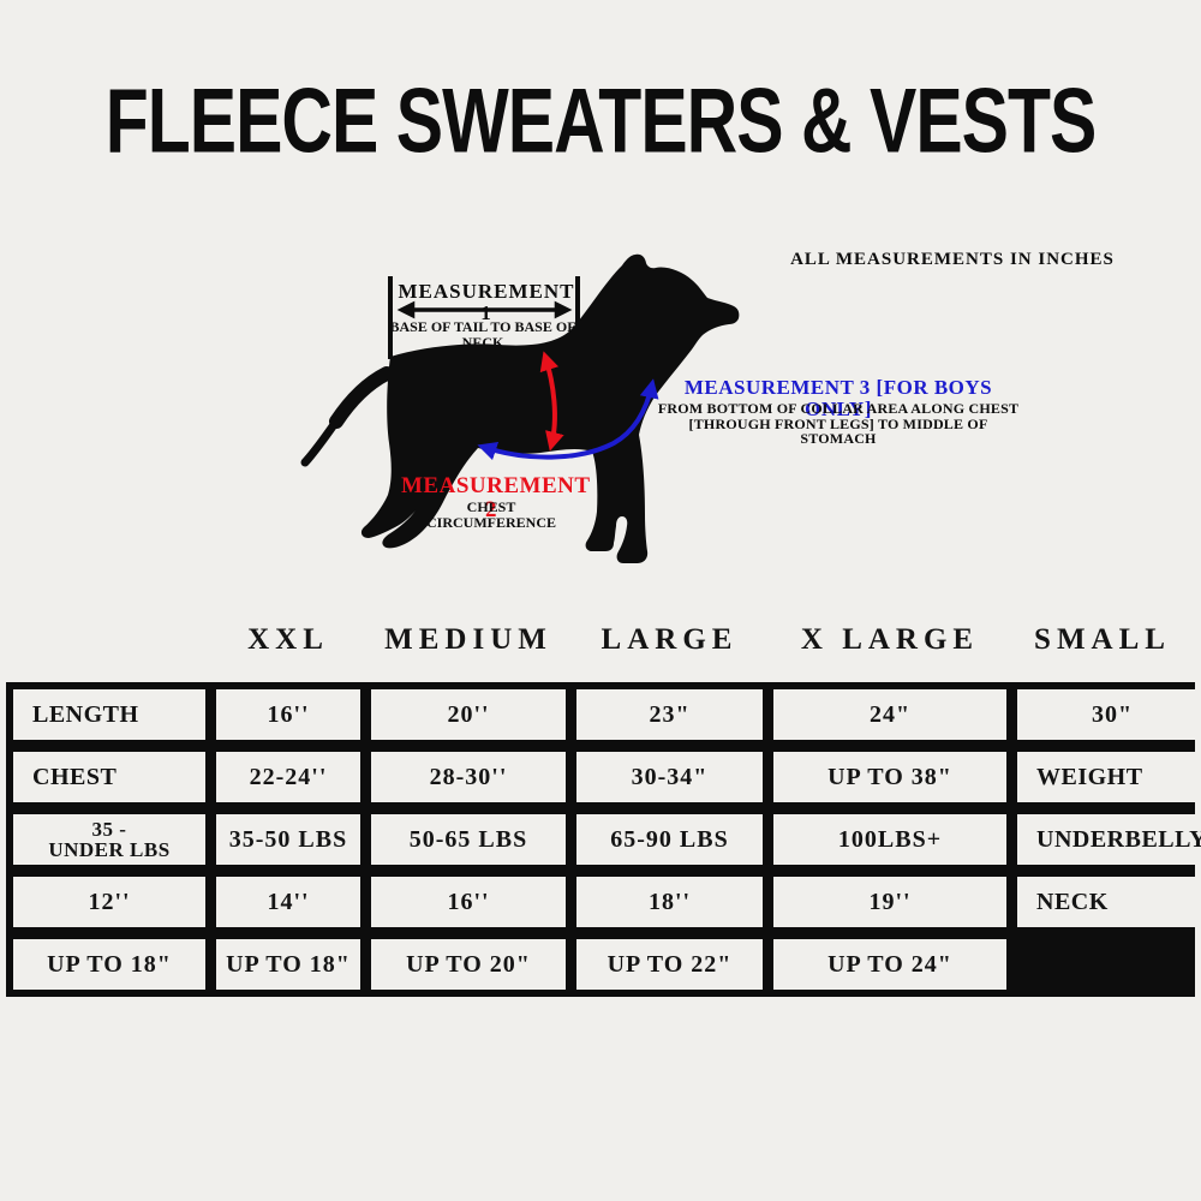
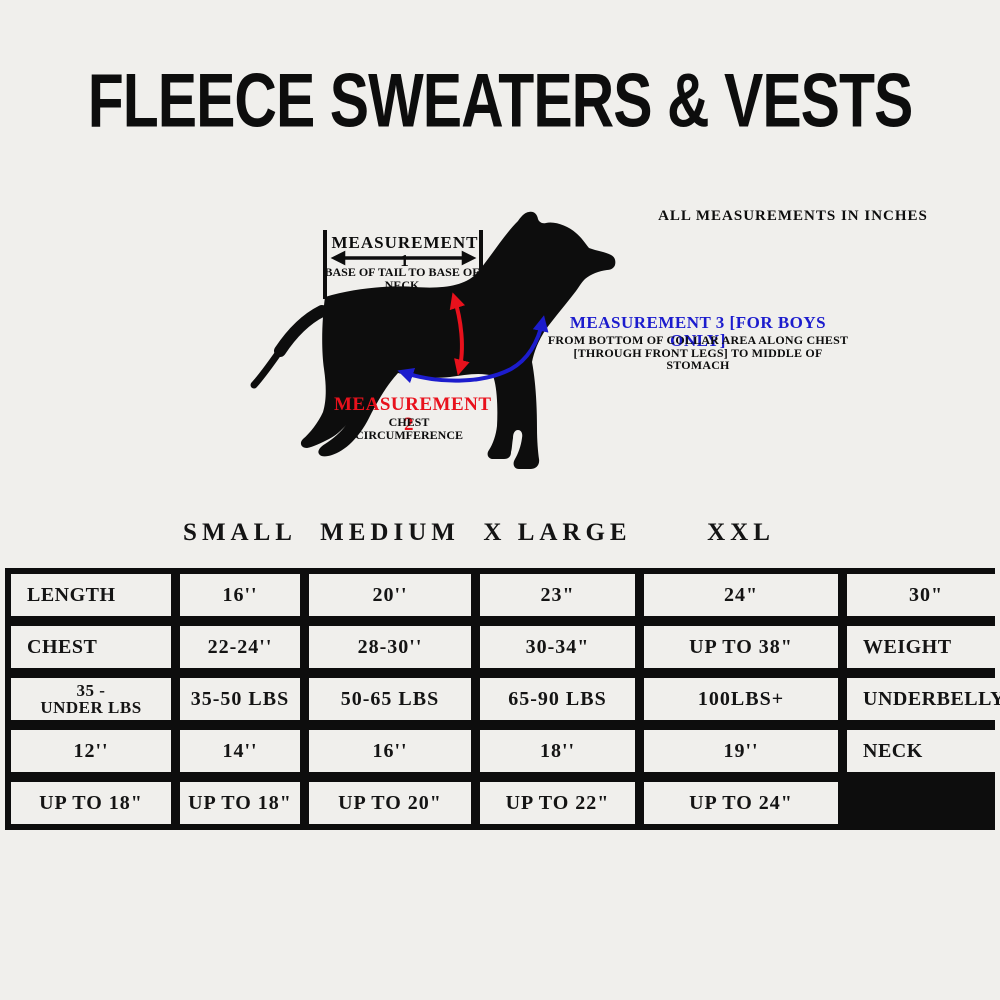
  FLEECE SWEATERS & VESTS
  ALL MEASUREMENTS IN INCHES
  MEASUREMENT 1
  BASE OF TAIL TO BASE OF NECK
  MEASUREMENT 3 [FOR BOYS ONLY]
  FROM BOTTOM OF COLLAR AREA ALONG CHEST
  [THROUGH FRONT LEGS] TO MIDDLE OF STOMACH
  MEASUREMENT 2
  CHEST CIRCUMFERENCE
- XXL
+ SMALL
  MEDIUM
- LARGE
  X LARGE
- SMALL
+ XXL
  LENGTH
  16''
  20''
  23"
  24"
  30"
  CHEST
  22-24''
  28-30''
  30-34"
  UP TO 38"
  WEIGHT
  35 -
  UNDER LBS
  35-50 LBS
  50-65 LBS
  65-90 LBS
  100LBS+
  UNDERBELLY
  12''
  14''
  16''
  18''
  19''
  NECK
  UP TO 18"
  UP TO 18"
  UP TO 20"
  UP TO 22"
  UP TO 24"
